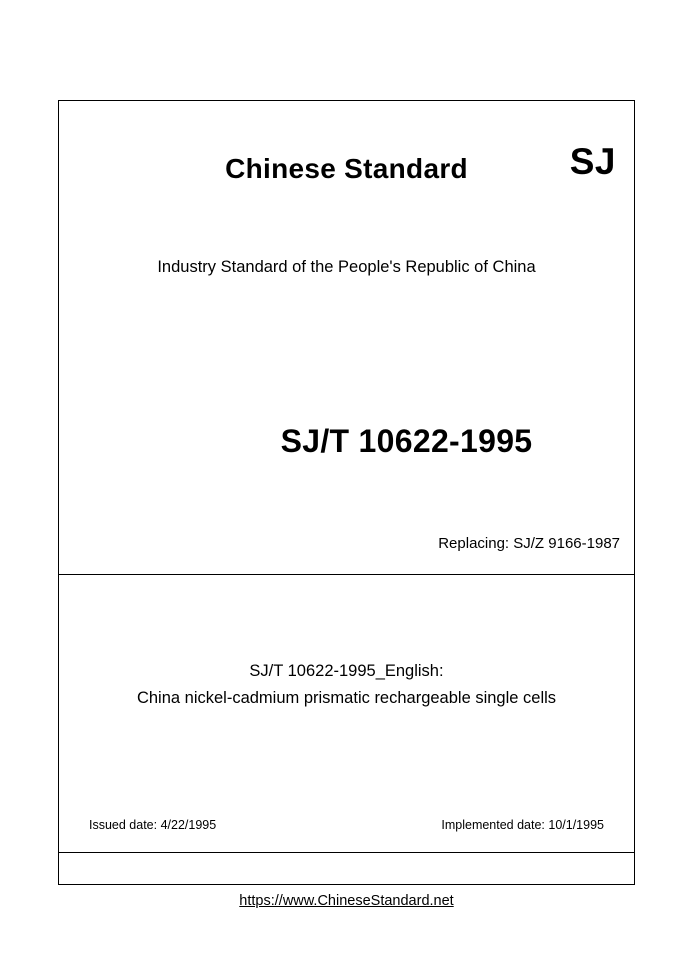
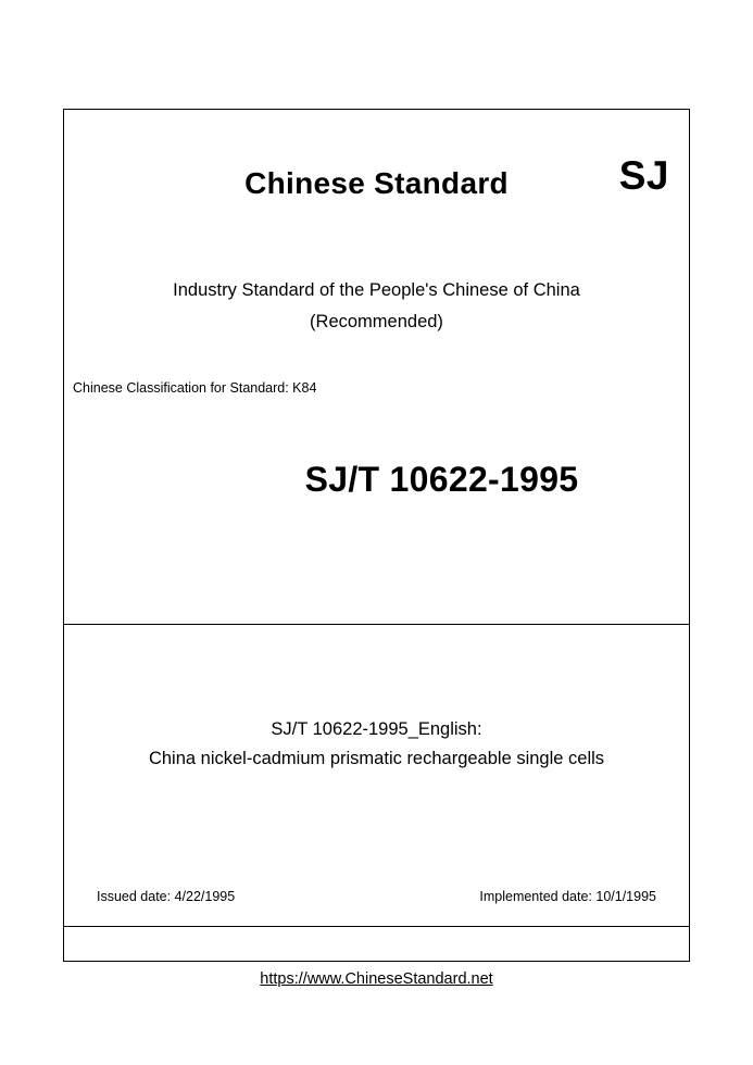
  Chinese Standard
  SJ
- Industry Standard of the People's Republic of China
+ Industry Standard of the People's Chinese of China
+ (Recommended)
+ Chinese Classification for Standard: K84
  SJ/T 10622-1995
- Replacing: SJ/Z 9166-1987
  SJ/T 10622-1995_English:
  China nickel-cadmium prismatic rechargeable single cells
  Issued date: 4/22/1995
  Implemented date: 10/1/1995
  https://www.ChineseStandard.net
